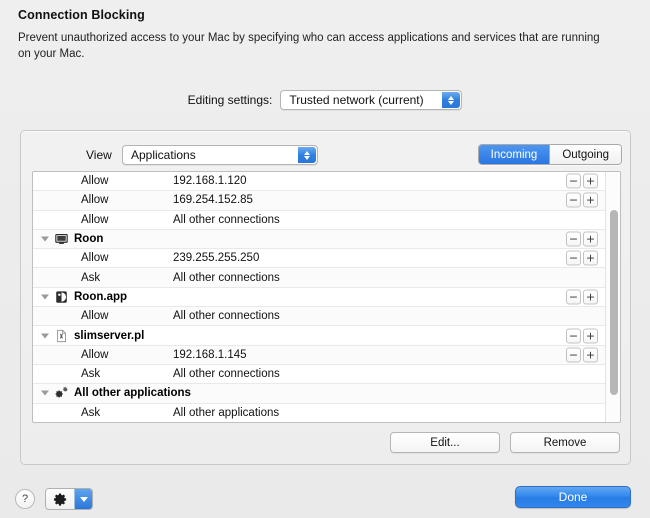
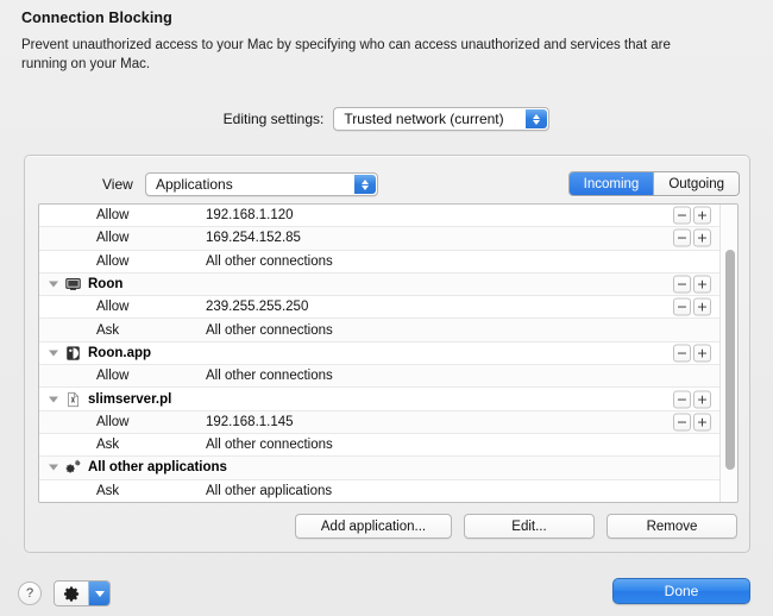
  Connection Blocking
- Prevent unauthorized access to your Mac by specifying who can access applications and services that are running on your Mac.
+ Prevent unauthorized access to your Mac by specifying who can access unauthorized and services that are running on your Mac.
  Editing settings:
  Trusted network (current)
  View
  Applications
  Incoming
  Outgoing
  Allow
  192.168.1.120
  −
  +
  Allow
  169.254.152.85
  −
  +
  Allow
  All other connections
  Roon
  −
  +
  Allow
  239.255.255.250
  −
  +
  Ask
  All other connections
  Roon.app
  −
  +
  Allow
  All other connections
  slimserver.pl
  −
  +
  Allow
  192.168.1.145
  −
  +
  Ask
  All other connections
  All other applications
  Ask
  All other applications
+ Add application...
  Edit...
  Remove
  ?
  Done
